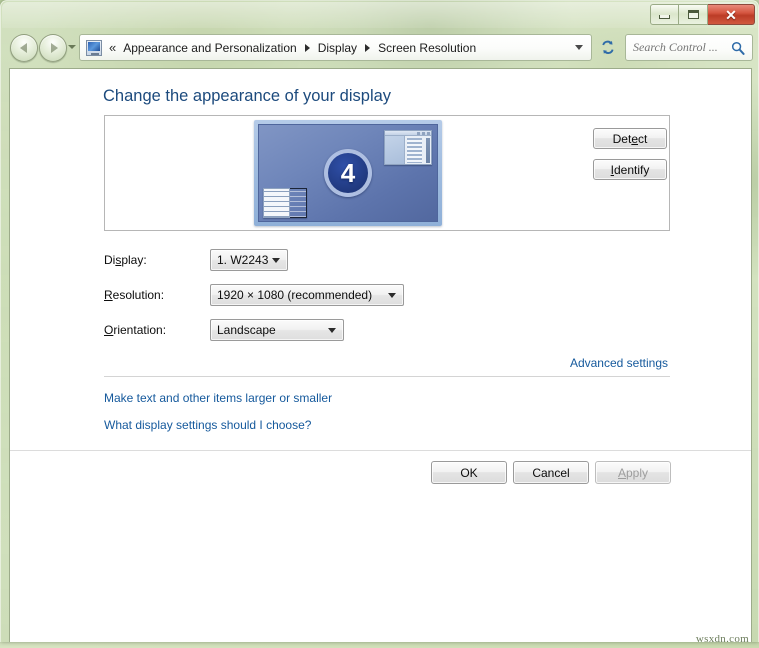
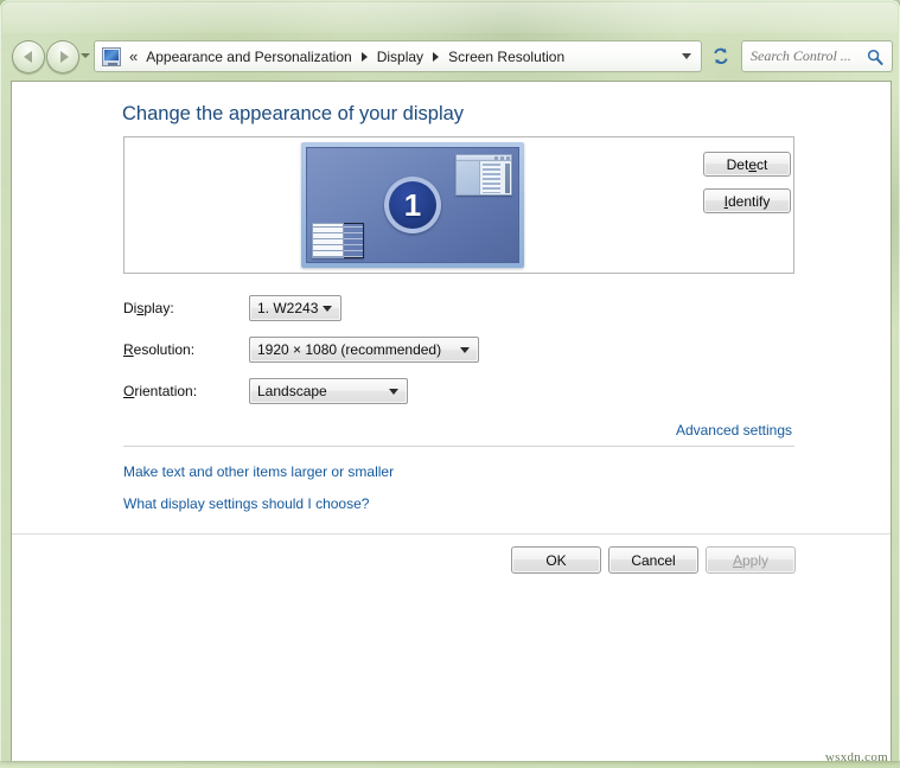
- ✕
  «
  Appearance and Personalization
  Display
  Screen Resolution
  Search Control ...
  Change the appearance of your display
- 4
+ 1
  Det
  e
  ct
  I
  dentify
  Display:
  1. W2243
  Resolution:
  1920 × 1080 (recommended)
  Orientation:
  Landscape
  Advanced settings
  Make text and other items larger or smaller
  What display settings should I choose?
  OK
  Cancel
  A
  pply
  wsxdn.com
